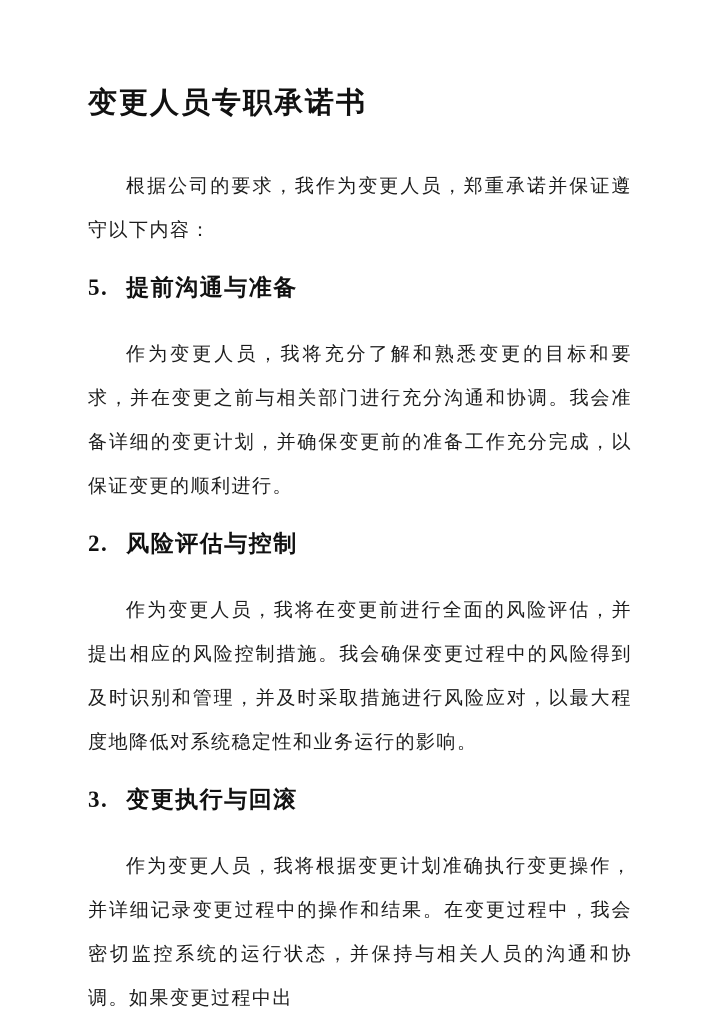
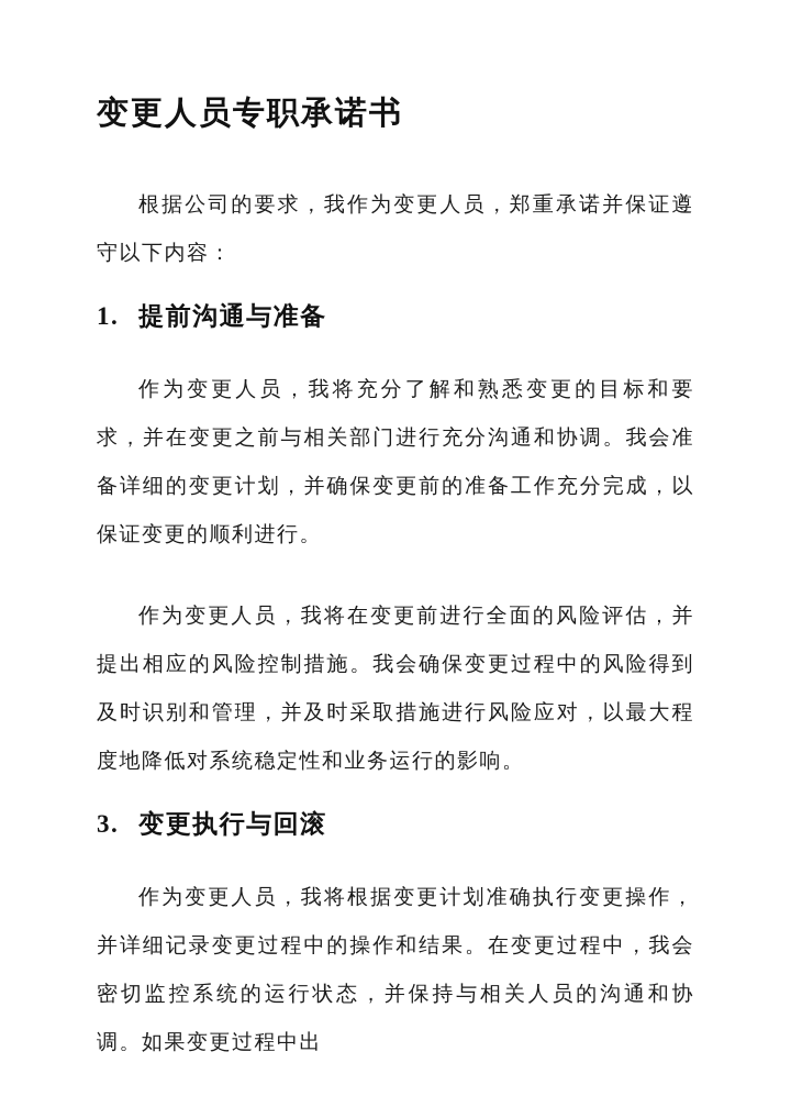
  变更人员专职承诺书
  根据公司的要求，我作为变更人员，郑重承诺并保证遵守以下内容：
- 5.
+ 1.
  提前沟通与准备
  作为变更人员，我将充分了解和熟悉变更的目标和要求，并在变更之前与相关部门进行充分沟通和协调。我会准备详细的变更计划，并确保变更前的准备工作充分完成，以保证变更的顺利进行。
- 2.
- 风险评估与控制
  作为变更人员，我将在变更前进行全面的风险评估，并提出相应的风险控制措施。我会确保变更过程中的风险得到及时识别和管理，并及时采取措施进行风险应对，以最大程度地降低对系统稳定性和业务运行的影响。
  3.
  变更执行与回滚
  作为变更人员，我将根据变更计划准确执行变更操作，并详细记录变更过程中的操作和结果。在变更过程中，我会密切监控系统的运行状态，并保持与相关人员的沟通和协调。如果变更过程中出
